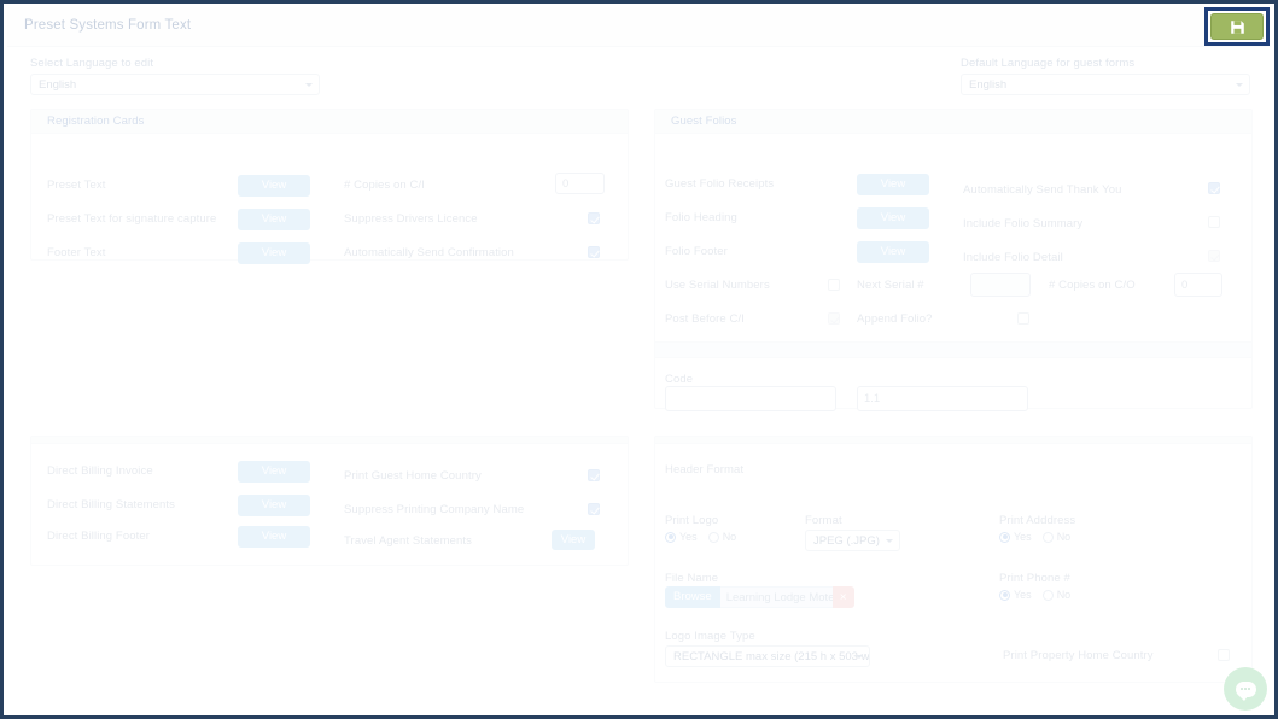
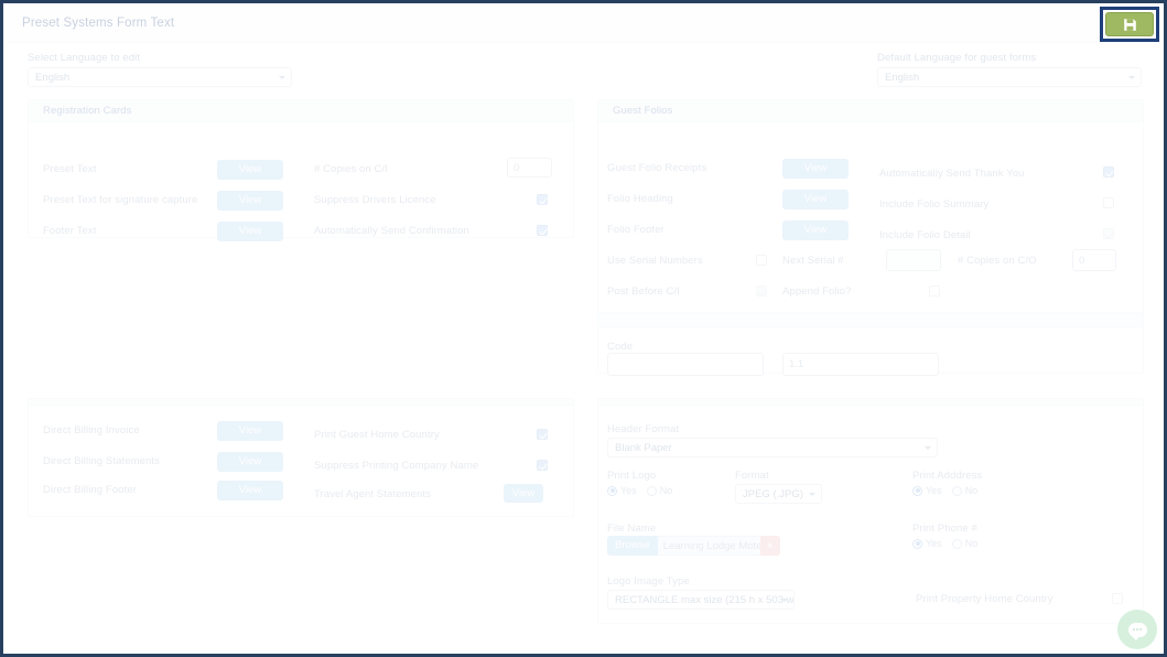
  Preset Systems Form Text
  Select Language to edit
  English
  Default Language for guest forms
  English
  Registration Cards
  Guest Folios
  Next Serial #
+ Blank Paper
  JPEG (.JPG)
  RECTANGLE max size (215 h x 503 w
